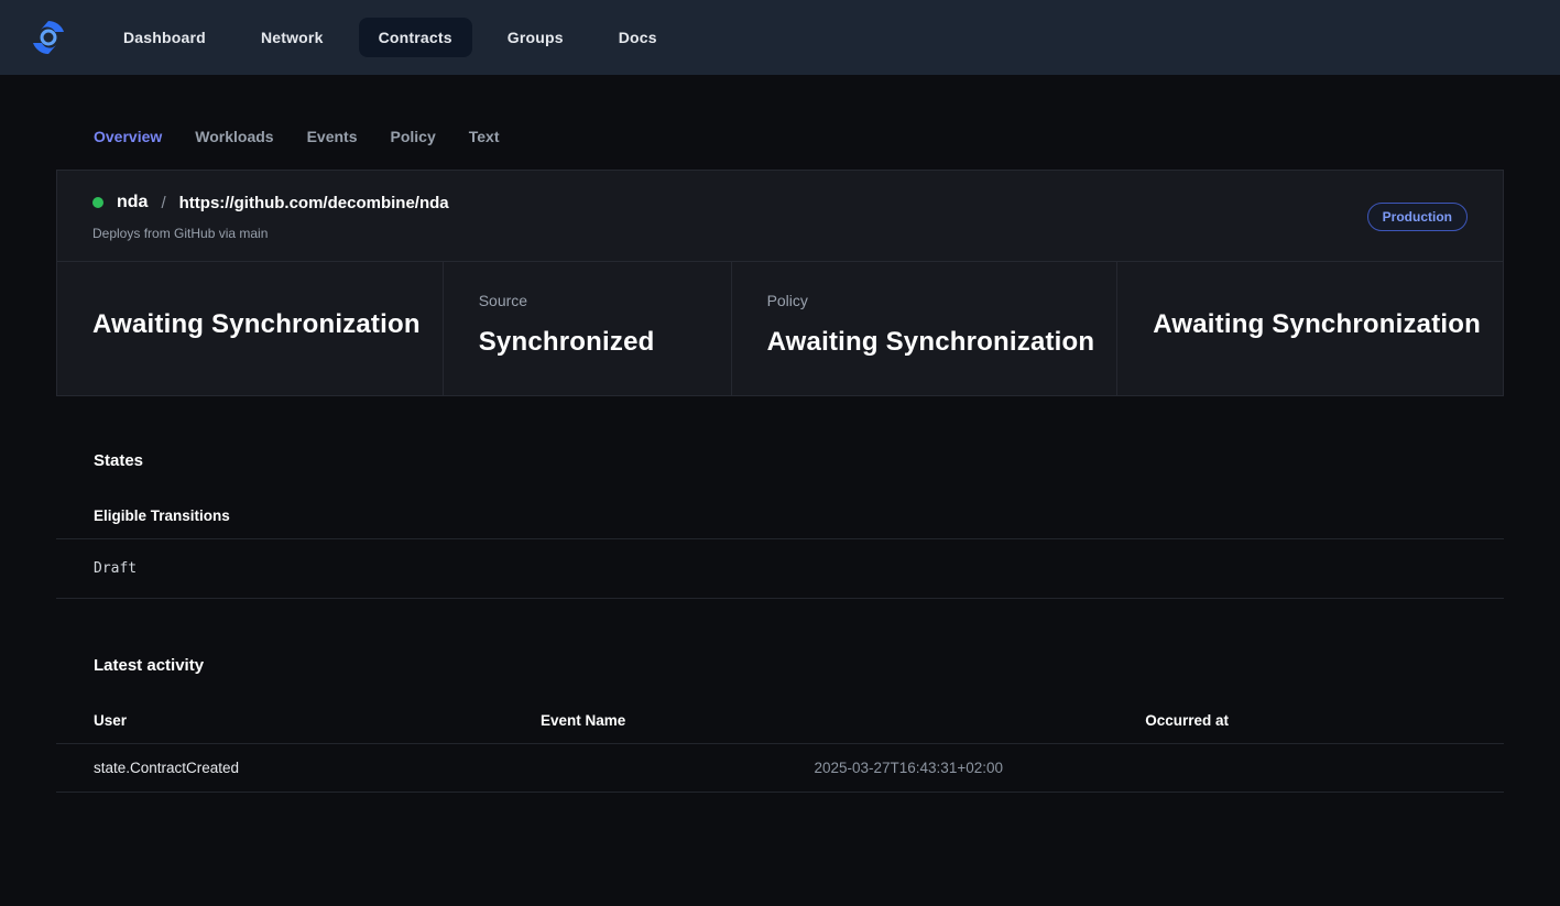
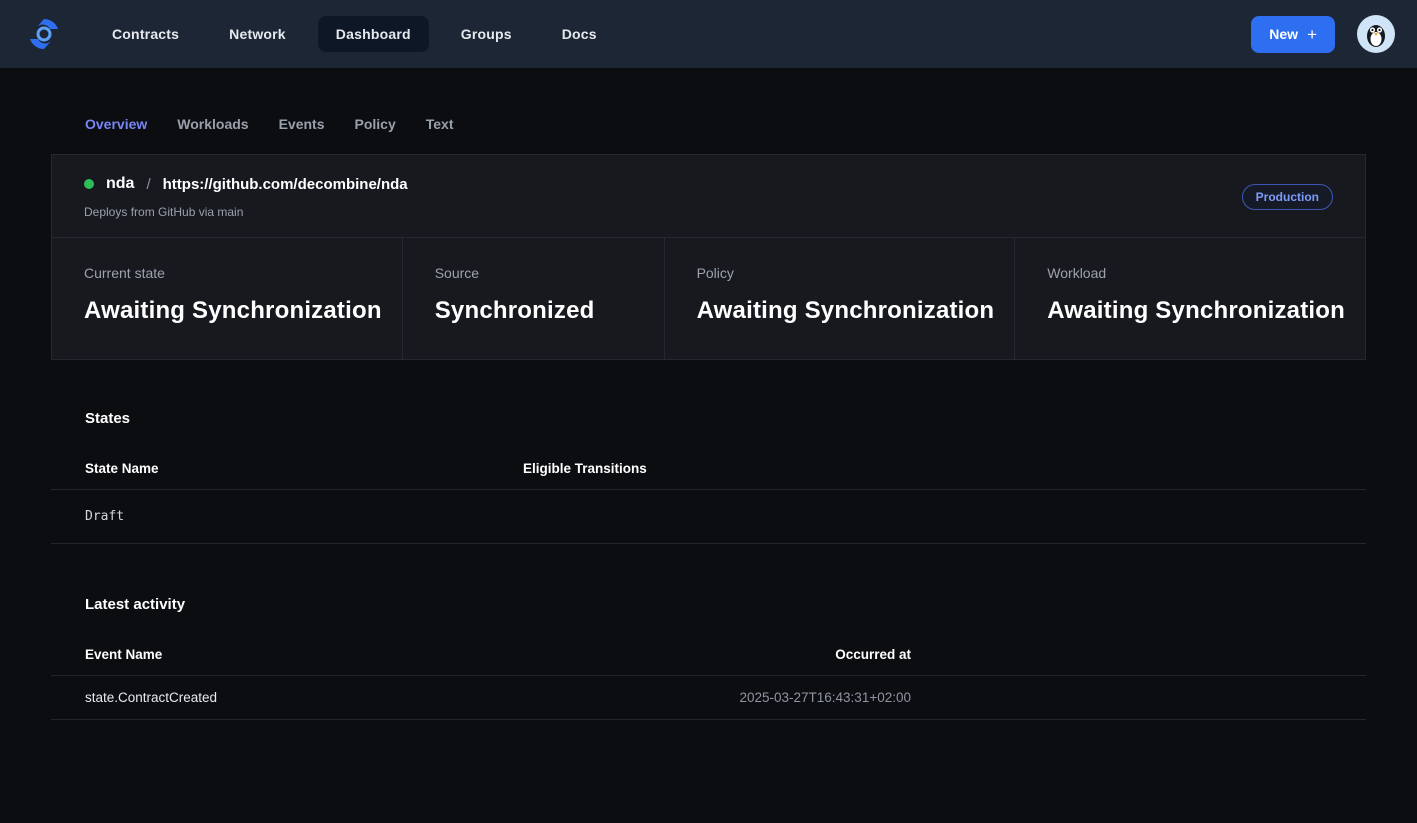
- Dashboard
+ Contracts
  Network
- Contracts
+ Dashboard
  Groups
  Docs
+ New
+ +
  Overview
  Workloads
  Events
  Policy
  Text
  nda
  /
  https://github.com/decombine/nda
  Deploys from GitHub via main
  Production
+ Current state
  Awaiting Synchronization
  Source
  Synchronized
  Policy
  Awaiting Synchronization
+ Workload
  Awaiting Synchronization
  States
+ State Name
  Eligible Transitions
  Draft
  Latest activity
- User
  Event Name
  Occurred at
  state.ContractCreated
  2025-03-27T16:43:31+02:00
